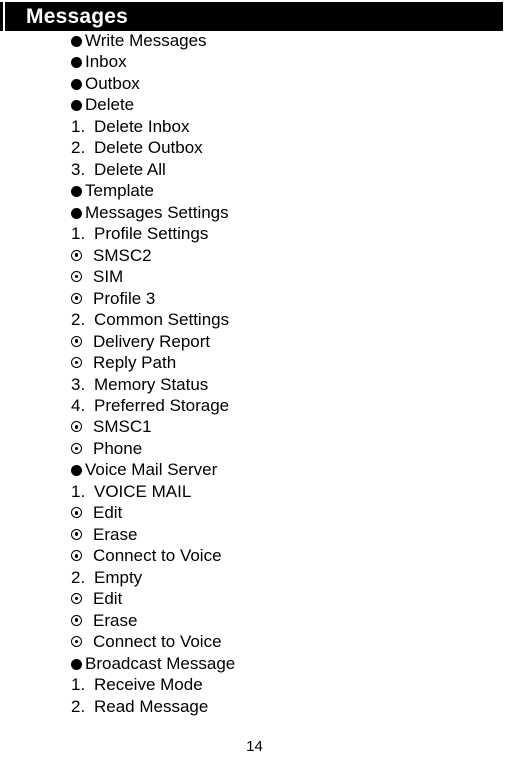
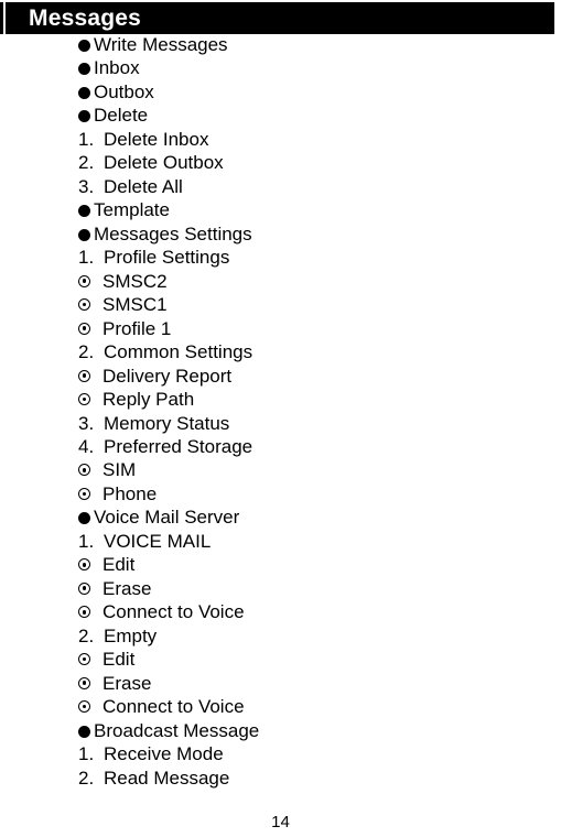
  Messages
  Write Messages
  Inbox
  Outbox
  Delete
  1.
  Delete Inbox
  2.
  Delete Outbox
  3.
  Delete All
  Template
  Messages Settings
  1.
  Profile Settings
  SMSC2
- SIM
+ SMSC1
- Profile 3
+ Profile 1
  2.
  Common Settings
  Delivery Report
  Reply Path
  3.
  Memory Status
  4.
  Preferred Storage
- SMSC1
+ SIM
  Phone
  Voice Mail Server
  1.
  VOICE MAIL
  Edit
  Erase
  Connect to Voice
  2.
  Empty
  Edit
  Erase
  Connect to Voice
  Broadcast Message
  1.
  Receive Mode
  2.
  Read Message
  14
